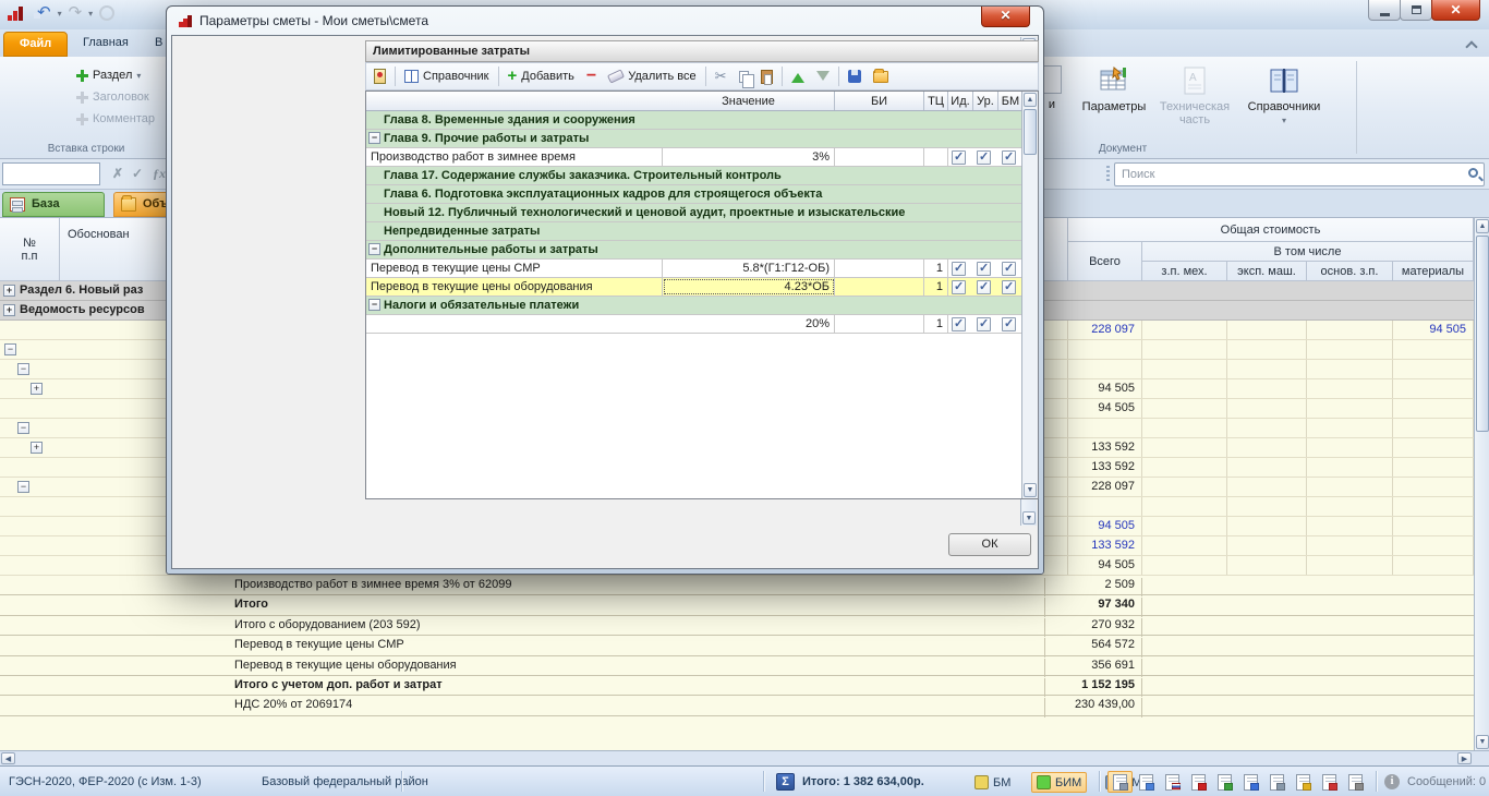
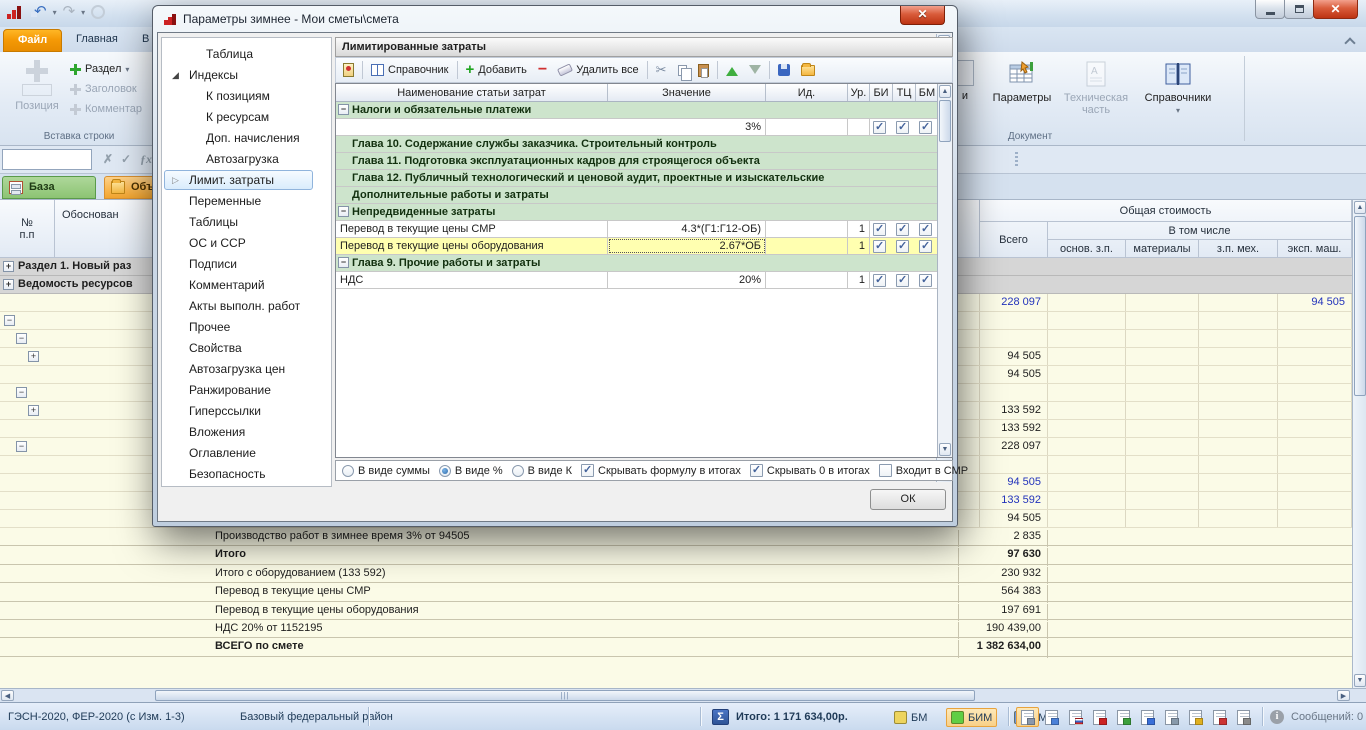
  ↶
  ▾
  ↷
  ▾
  ✕
  Файл
  Главная
  В
+ Позиция
  Раздел
  ▾
  Заголовок
  Комментар
  Вставка строки
  и
  Параметры
  A
  Техническая часть
  Справочники
  ▾
  Документ
  ✗
  ✓
  ƒx
- Поиск
  База
  №
  п.п
  Обоснован
  Общая стоимость
  Всего
  В том числе
- з.п. мех.
+ основ. з.п.
- эксп. маш.
+ материалы
- основ. з.п.
+ з.п. мех.
- материалы
+ эксп. маш.
  +
- Раздел 6. Новый раз
+ Раздел 1. Новый раз
  +
  Ведомость ресурсов
  228 097
  94 505
  −
  −
  94 505
  +
  94 505
  −
  133 592
  +
  133 592
  228 097
  −
  94 505
  133 592
  94 505
- Производство работ в зимнее время 3% от 62099
+ Производство работ в зимнее время 3% от 94505
- 2 509
+ 2 835
  Итого
- 97 340
+ 97 630
- Итого с оборудованием (203 592)
+ Итого с оборудованием (133 592)
- 270 932
+ 230 932
  Перевод в текущие цены СМР
- 564 572
+ 564 383
  Перевод в текущие цены оборудования
- 356 691
+ 197 691
- Итого с учетом доп. работ и затрат
- 1 152 195
- НДС 20% от 2069174
+ НДС 20% от 1152195
- 230 439,00
+ 190 439,00
+ ВСЕГО по смете
+ 1 382 634,00
+ |||
  ГЭСН-2020, ФЕР-2020 (с Изм. 1-3)
  Базовый федеральный район
  Σ
- Итого: 1 382 634,00р.
+ Итого: 1 171 634,00р.
  БМ
  БИМ
  i
  Сообщений: 0
- Параметры сметы - Мои сметы\смета
+ Параметры зимнее - Мои сметы\смета
  ✕
+ Таблица
+ ◢
+ Индексы
+ К позициям
+ К ресурсам
+ Доп. начисления
+ Автозагрузка
+ ▷
+ Лимит. затраты
+ Переменные
+ Таблицы
+ ОС и ССР
+ Подписи
+ Комментарий
+ Акты выполн. работ
+ Прочее
+ Свойства
+ Автозагрузка цен
+ Ранжирование
+ Гиперссылки
+ Вложения
+ Оглавление
+ Безопасность
  Лимитированные затраты
  Справочник
  +
  Добавить
  −
  Удалить все
  ✂
+ Наименование статьи затрат
  Значение
- БИ
+ Ид.
- ТЦ
+ Ур.
- Ид.
+ БИ
- Ур.
+ ТЦ
  БМ
- Глава 8. Временные здания и сооружения
  −
- Глава 9. Прочие работы и затраты
+ Налоги и обязательные платежи
- Производство работ в зимнее время
  3%
- Глава 17. Содержание службы заказчика. Строительный контроль
+ Глава 10. Содержание службы заказчика. Строительный контроль
- Глава 6. Подготовка эксплуатационных кадров для строящегося объекта
+ Глава 11. Подготовка эксплуатационных кадров для строящегося объекта
- Новый 12. Публичный технологический и ценовой аудит, проектные и изыскательские
+ Глава 12. Публичный технологический и ценовой аудит, проектные и изыскательские
- Непредвиденные затраты
+ Дополнительные работы и затраты
  −
- Дополнительные работы и затраты
+ Непредвиденные затраты
  Перевод в текущие цены СМР
- 5.8*(Г1:Г12-ОБ)
+ 4.3*(Г1:Г12-ОБ)
  1
  Перевод в текущие цены оборудования
- 4.23*ОБ
+ 2.67*ОБ
  1
  −
- Налоги и обязательные платежи
+ Глава 9. Прочие работы и затраты
+ НДС
  20%
  1
+ В виде суммы
+ В виде %
+ В виде К
+ Скрывать формулу в итогах
+ Скрывать 0 в итогах
+ Входит в СМР
  ОК
